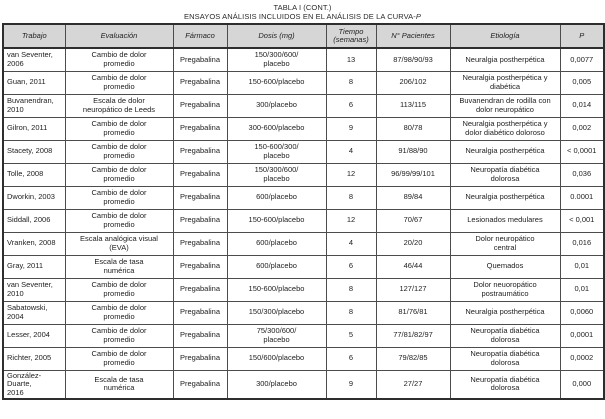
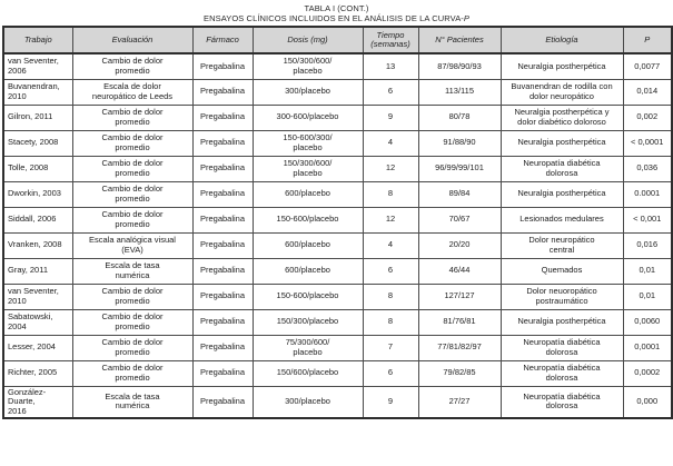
  TABLA I (CONT.)
- ENSAYOS ANÁLISIS INCLUIDOS EN EL ANÁLISIS DE LA CURVA-P
+ ENSAYOS CLÍNICOS INCLUIDOS EN EL ANÁLISIS DE LA CURVA-P
  Trabajo	Evaluación	Fármaco	Dosis (mg)	Tiempo (semanas)	N° Pacientes	Etiología	P
  van Seventer, 2006	Cambio de dolor promedio	Pregabalina	150/300/600/ placebo	13	87/98/90/93	Neuralgia postherpética	0,0077
- Guan, 2011	Cambio de dolor promedio	Pregabalina	150-600/placebo	8	206/102	Neuralgia postherpética y diabética	0,005
  Buvanendran, 2010	Escala de dolor neuropático de Leeds	Pregabalina	300/placebo	6	113/115	Buvanendran de rodilla con dolor neuropático	0,014
  Gilron, 2011	Cambio de dolor promedio	Pregabalina	300-600/placebo	9	80/78	Neuralgia postherpética y dolor diabético doloroso	0,002
  Stacety, 2008	Cambio de dolor promedio	Pregabalina	150-600/300/ placebo	4	91/88/90	Neuralgia postherpética	< 0,0001
  Tolle, 2008	Cambio de dolor promedio	Pregabalina	150/300/600/ placebo	12	96/99/99/101	Neuropatía diabética dolorosa	0,036
  Dworkin, 2003	Cambio de dolor promedio	Pregabalina	600/placebo	8	89/84	Neuralgia postherpética	0.0001
  Siddall, 2006	Cambio de dolor promedio	Pregabalina	150-600/placebo	12	70/67	Lesionados medulares	< 0,001
  Vranken, 2008	Escala analógica visual (EVA)	Pregabalina	600/placebo	4	20/20	Dolor neuropático central	0,016
  Gray, 2011	Escala de tasa numérica	Pregabalina	600/placebo	6	46/44	Quemados	0,01
  van Seventer, 2010	Cambio de dolor promedio	Pregabalina	150-600/placebo	8	127/127	Dolor neuoropático postraumático	0,01
  Sabatowski, 2004	Cambio de dolor promedio	Pregabalina	150/300/placebo	8	81/76/81	Neuralgia postherpética	0,0060
- Lesser, 2004	Cambio de dolor promedio	Pregabalina	75/300/600/ placebo	5	77/81/82/97	Neuropatía diabética dolorosa	0,0001
+ Lesser, 2004	Cambio de dolor promedio	Pregabalina	75/300/600/ placebo	7	77/81/82/97	Neuropatía diabética dolorosa	0,0001
  Richter, 2005	Cambio de dolor promedio	Pregabalina	150/600/placebo	6	79/82/85	Neuropatía diabética dolorosa	0,0002
  González-Duarte, 2016	Escala de tasa numérica	Pregabalina	300/placebo	9	27/27	Neuropatía diabética dolorosa	0,000
